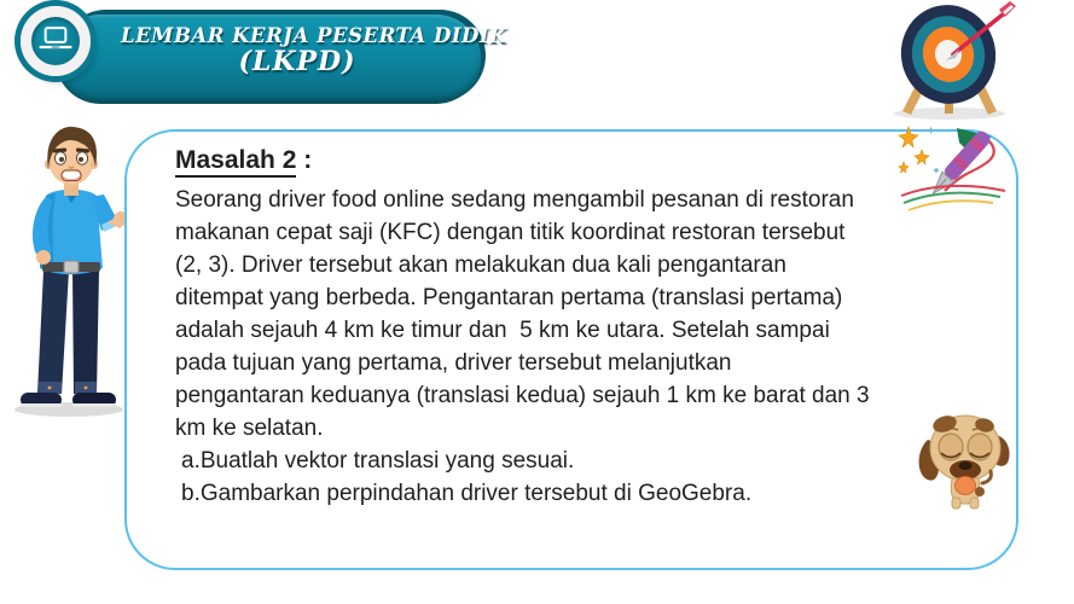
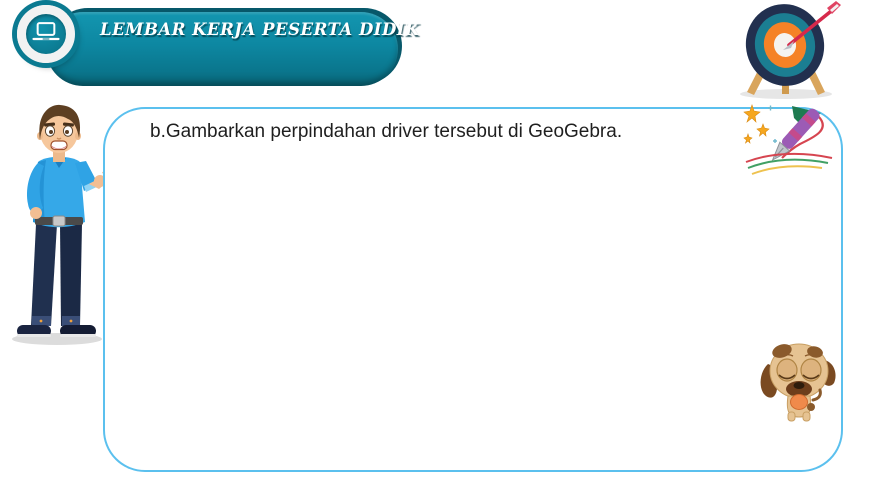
  LEMBAR KERJA PESERTA DIDIK
- (LKPD)
- Masalah 2 :
- Seorang driver food online sedang mengambil pesanan di restoran
- makanan cepat saji (KFC) dengan titik koordinat restoran tersebut
- (2, 3). Driver tersebut akan melakukan dua kali pengantaran
- ditempat yang berbeda. Pengantaran pertama (translasi pertama)
- adalah sejauh 4 km ke timur dan 5 km ke utara. Setelah sampai
- pada tujuan yang pertama, driver tersebut melanjutkan
- pengantaran keduanya (translasi kedua) sejauh 1 km ke barat dan 3
- km ke selatan.
- a.Buatlah vektor translasi yang sesuai.
  b.Gambarkan perpindahan driver tersebut di GeoGebra.
